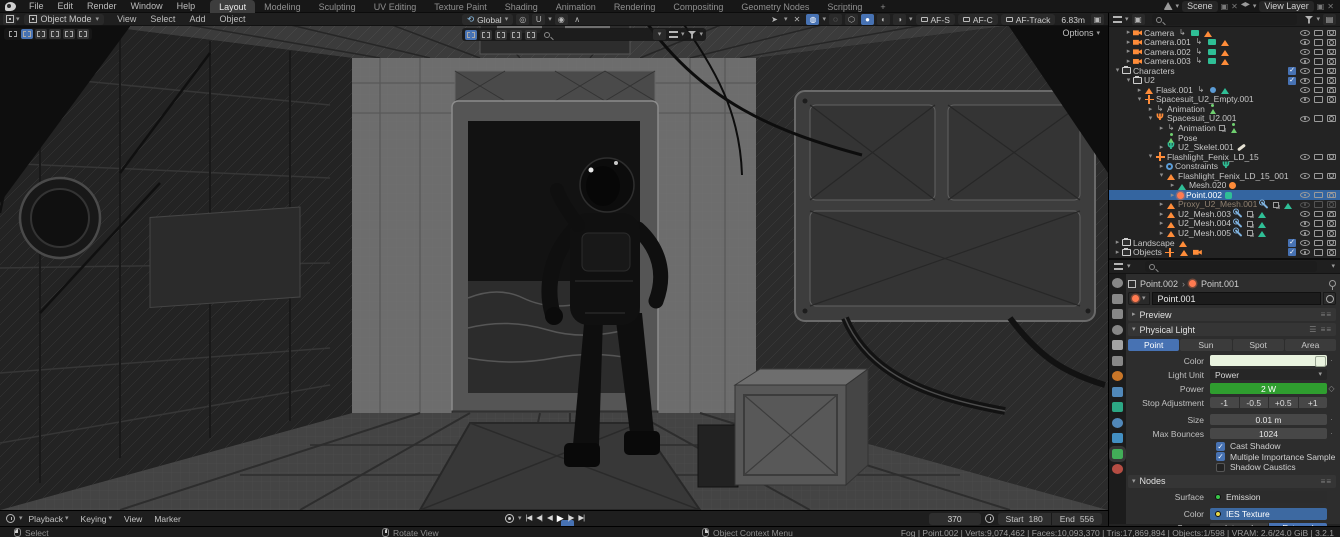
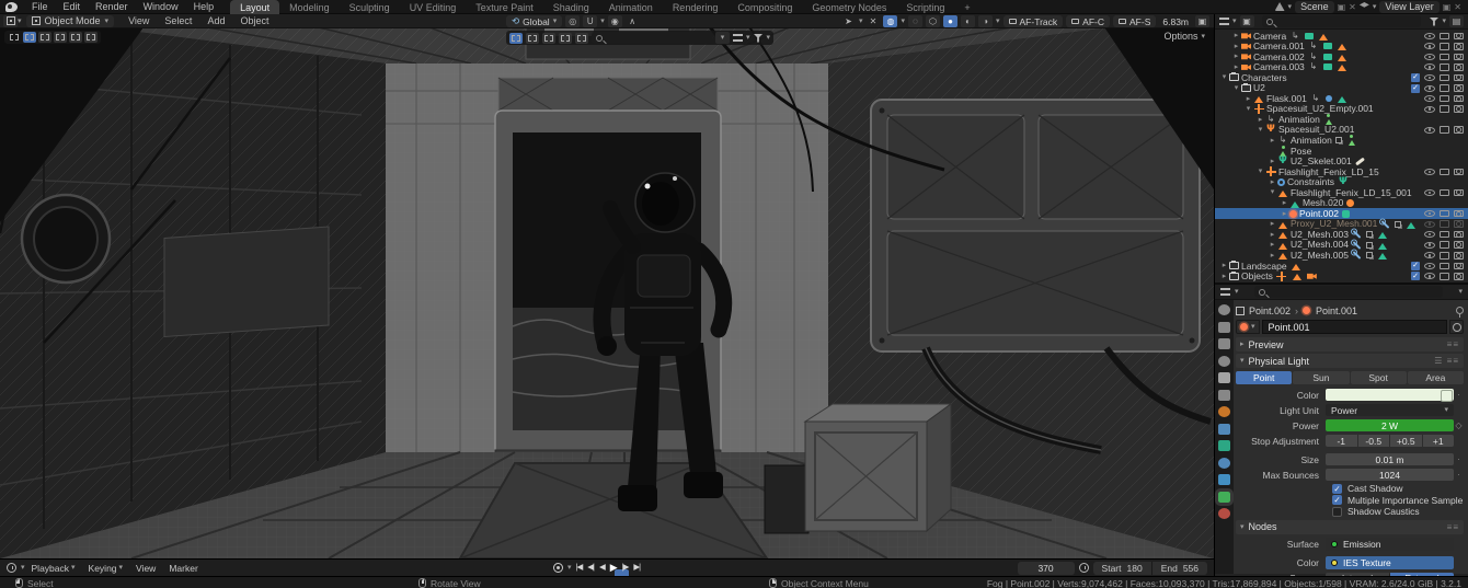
  File
  Edit
  Render
  Window
  Help
  Layout
  Modeling
  Sculpting
  UV Editing
  Texture Paint
  Shading
  Animation
  Rendering
  Compositing
  Geometry Nodes
  Scripting
  +
  Scene
  ▣
  ✕
  View Layer
  ▣
  ✕
  Object Mode
  View
  Select
  Add
  Object
  ⟲
  Global
  ◎
  U
  ◉
  ∧
  ➤
  ✕
  ◍
  ⬡
  ●
  ◐
  ◑
- AF-S
+ AF-Track
  AF-C
- AF-Track
+ AF-S
  6.83m
  ▣
  Options
  Playback
  Keying
  View
  Marker
  |◀
  ◀|
  ◀
  ▶
  |▶
  ▶|
  370
  Start
  180
  End
  556
  ▣
  ▤
  Camera
  ↳
  Camera.001
  ↳
  Camera.002
  ↳
  Camera.003
  ↳
  Characters
  ✓
  U2
  ✓
  Flask.001
  ↳
  Spacesuit_U2_Empty.001
  ↳
  Animation
  Ψ
  Spacesuit_U2.001
  ↳
  Animation
  Pose
  Ψ
  U2_Skelet.001
  Flashlight_Fenix_LD_15
  Constraints
  Ψ
  Flashlight_Fenix_LD_15_001
  Mesh.020
  Point.002
  Proxy_U2_Mesh.001
  U2_Mesh.003
  U2_Mesh.004
  U2_Mesh.005
  Landscape
  ✓
  Objects
  ✓
  Point.002
  ›
  Point.001
  Point.001
  Preview
  ≡≡
  Physical Light
  ☰ ≡≡
  Point
  Sun
  Spot
  Area
  Color
  ·
  Light Unit
  Power
  Power
  2 W
  ◇
  Stop Adjustment
  -1
  -0.5
  +0.5
  +1
  Size
  0.01 m
  ·
  Max Bounces
  1024
  ·
  ✓
  Cast Shadow
  ✓
  Multiple Importance Sample
  ✓
  Shadow Caustics
  Nodes
  ≡≡
  Surface
  Emission
  Color
  IES Texture
  Select
  Rotate View
  Object Context Menu
  Fog | Point.002 | Verts:9,074,462 | Faces:10,093,370 | Tris:17,869,894 | Objects:1/598 | VRAM: 2.6/24.0 GiB | 3.2.1
